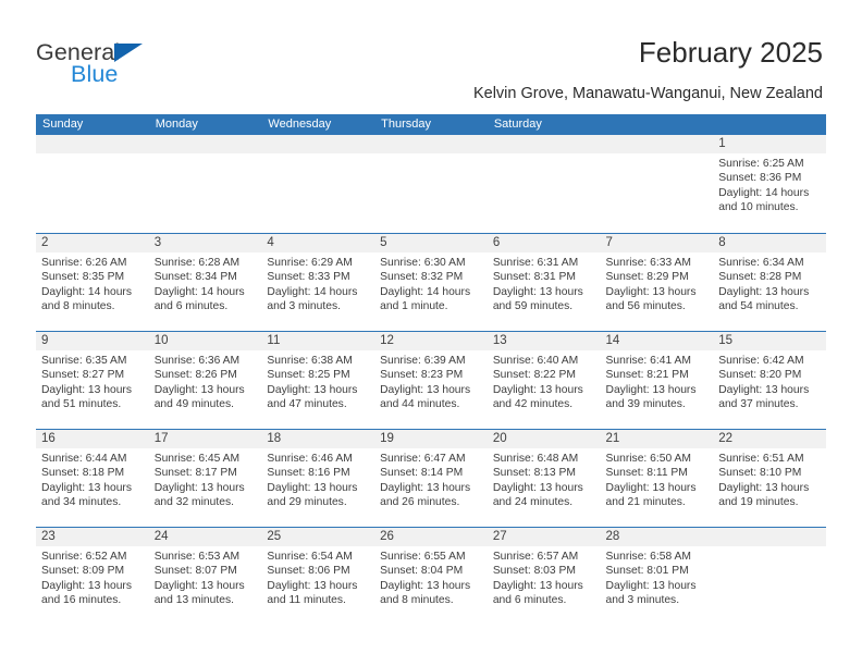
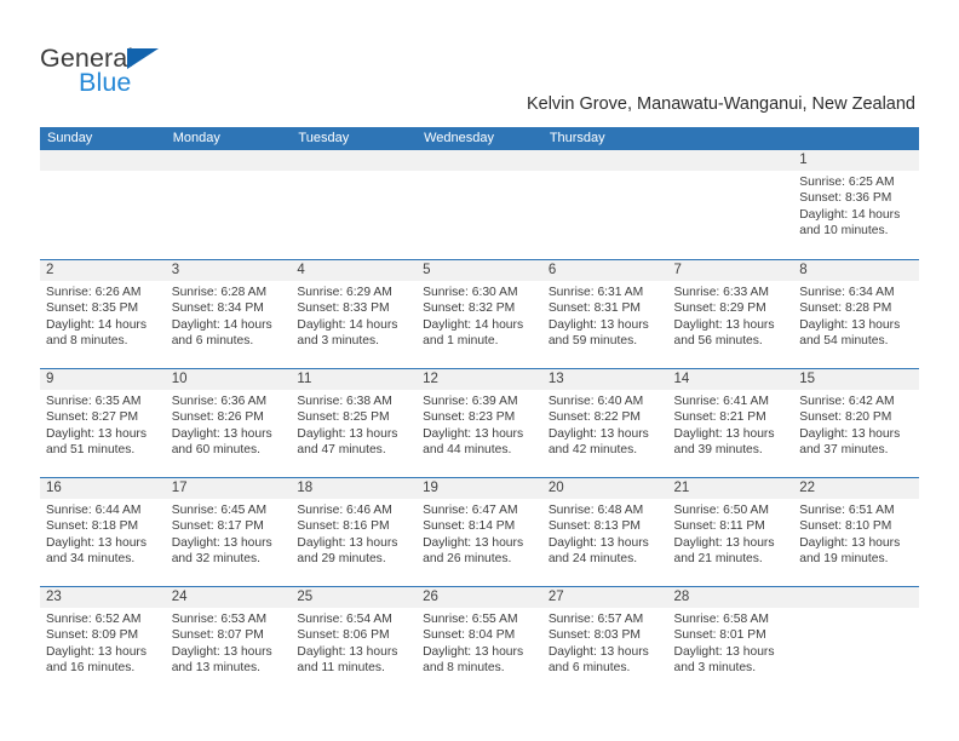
  General
  Blue
- February 2025
  Kelvin Grove, Manawatu-Wanganui, New Zealand
  Sunday
  Monday
+ Tuesday
  Wednesday
  Thursday
- Saturday
  1
  Sunrise: 6:25 AM
  Sunset: 8:36 PM
  Daylight: 14 hours
  and 10 minutes.
  2
  Sunrise: 6:26 AM
  Sunset: 8:35 PM
  Daylight: 14 hours
  and 8 minutes.
  3
  Sunrise: 6:28 AM
  Sunset: 8:34 PM
  Daylight: 14 hours
  and 6 minutes.
  4
  Sunrise: 6:29 AM
  Sunset: 8:33 PM
  Daylight: 14 hours
  and 3 minutes.
  5
  Sunrise: 6:30 AM
  Sunset: 8:32 PM
  Daylight: 14 hours
  and 1 minute.
  6
  Sunrise: 6:31 AM
  Sunset: 8:31 PM
  Daylight: 13 hours
  and 59 minutes.
  7
  Sunrise: 6:33 AM
  Sunset: 8:29 PM
  Daylight: 13 hours
  and 56 minutes.
  8
  Sunrise: 6:34 AM
  Sunset: 8:28 PM
  Daylight: 13 hours
  and 54 minutes.
  9
  Sunrise: 6:35 AM
  Sunset: 8:27 PM
  Daylight: 13 hours
  and 51 minutes.
  10
  Sunrise: 6:36 AM
  Sunset: 8:26 PM
  Daylight: 13 hours
- and 49 minutes.
+ and 60 minutes.
  11
  Sunrise: 6:38 AM
  Sunset: 8:25 PM
  Daylight: 13 hours
  and 47 minutes.
  12
  Sunrise: 6:39 AM
  Sunset: 8:23 PM
  Daylight: 13 hours
  and 44 minutes.
  13
  Sunrise: 6:40 AM
  Sunset: 8:22 PM
  Daylight: 13 hours
  and 42 minutes.
  14
  Sunrise: 6:41 AM
  Sunset: 8:21 PM
  Daylight: 13 hours
  and 39 minutes.
  15
  Sunrise: 6:42 AM
  Sunset: 8:20 PM
  Daylight: 13 hours
  and 37 minutes.
  16
  Sunrise: 6:44 AM
  Sunset: 8:18 PM
  Daylight: 13 hours
  and 34 minutes.
  17
  Sunrise: 6:45 AM
  Sunset: 8:17 PM
  Daylight: 13 hours
  and 32 minutes.
  18
  Sunrise: 6:46 AM
  Sunset: 8:16 PM
  Daylight: 13 hours
  and 29 minutes.
  19
  Sunrise: 6:47 AM
  Sunset: 8:14 PM
  Daylight: 13 hours
  and 26 minutes.
  20
  Sunrise: 6:48 AM
  Sunset: 8:13 PM
  Daylight: 13 hours
  and 24 minutes.
  21
  Sunrise: 6:50 AM
  Sunset: 8:11 PM
  Daylight: 13 hours
  and 21 minutes.
  22
  Sunrise: 6:51 AM
  Sunset: 8:10 PM
  Daylight: 13 hours
  and 19 minutes.
  23
  Sunrise: 6:52 AM
  Sunset: 8:09 PM
  Daylight: 13 hours
  and 16 minutes.
  24
  Sunrise: 6:53 AM
  Sunset: 8:07 PM
  Daylight: 13 hours
  and 13 minutes.
  25
  Sunrise: 6:54 AM
  Sunset: 8:06 PM
  Daylight: 13 hours
  and 11 minutes.
  26
  Sunrise: 6:55 AM
  Sunset: 8:04 PM
  Daylight: 13 hours
  and 8 minutes.
  27
  Sunrise: 6:57 AM
  Sunset: 8:03 PM
  Daylight: 13 hours
  and 6 minutes.
  28
  Sunrise: 6:58 AM
  Sunset: 8:01 PM
  Daylight: 13 hours
  and 3 minutes.
